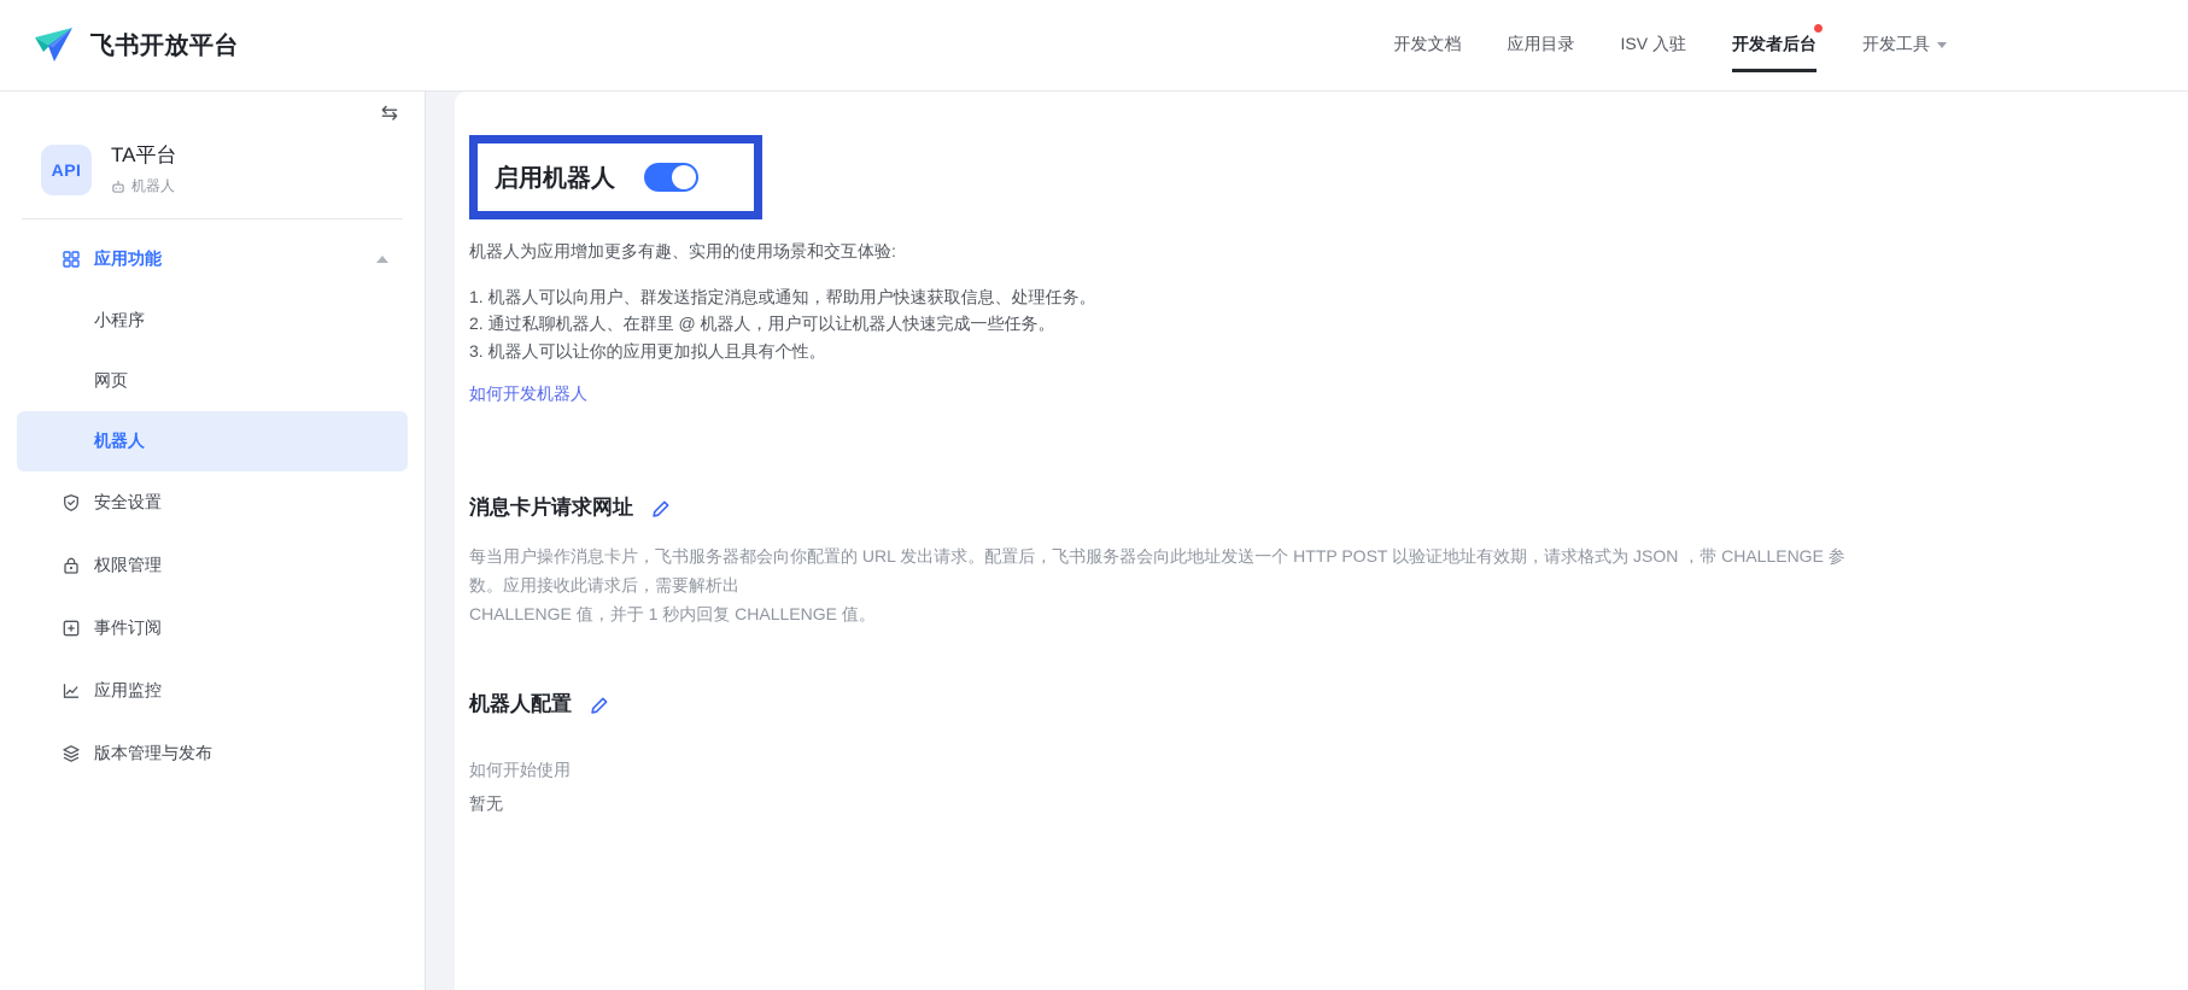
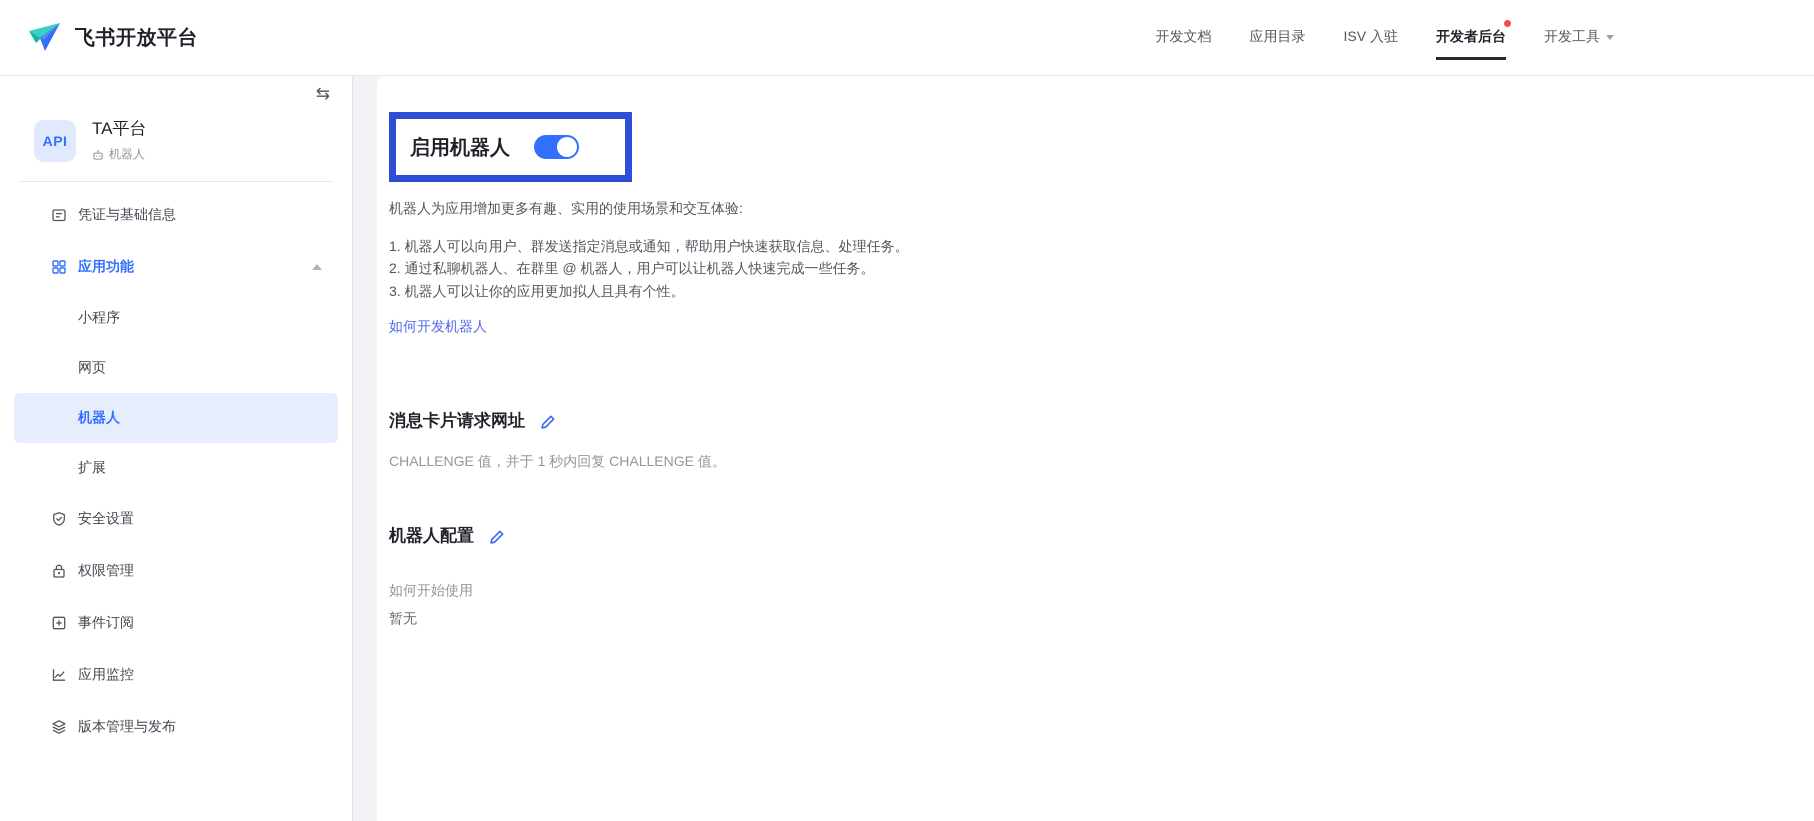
  飞书开放平台
  开发文档
  应用目录
  ISV 入驻
  开发者后台
  开发工具
  ⇆
  API
  TA平台
  机器人
+ 凭证与基础信息
  应用功能
  小程序
  网页
  机器人
+ 扩展
  安全设置
  权限管理
  事件订阅
  应用监控
  版本管理与发布
  启用机器人
  机器人为应用增加更多有趣、实用的使用场景和交互体验:
  1. 机器人可以向用户、群发送指定消息或通知，帮助用户快速获取信息、处理任务。
  2. 通过私聊机器人、在群里 @ 机器人，用户可以让机器人快速完成一些任务。
  3. 机器人可以让你的应用更加拟人且具有个性。
  如何开发机器人
  消息卡片请求网址
- 每当用户操作消息卡片，飞书服务器都会向你配置的 URL 发出请求。配置后，飞书服务器会向此地址发送一个 HTTP POST 以验证地址有效期，请求格式为 JSON ，带 CHALLENGE 参数。应用接收此请求后，需要解析出
  CHALLENGE 值，并于 1 秒内回复 CHALLENGE 值。
  机器人配置
  如何开始使用
  暂无
